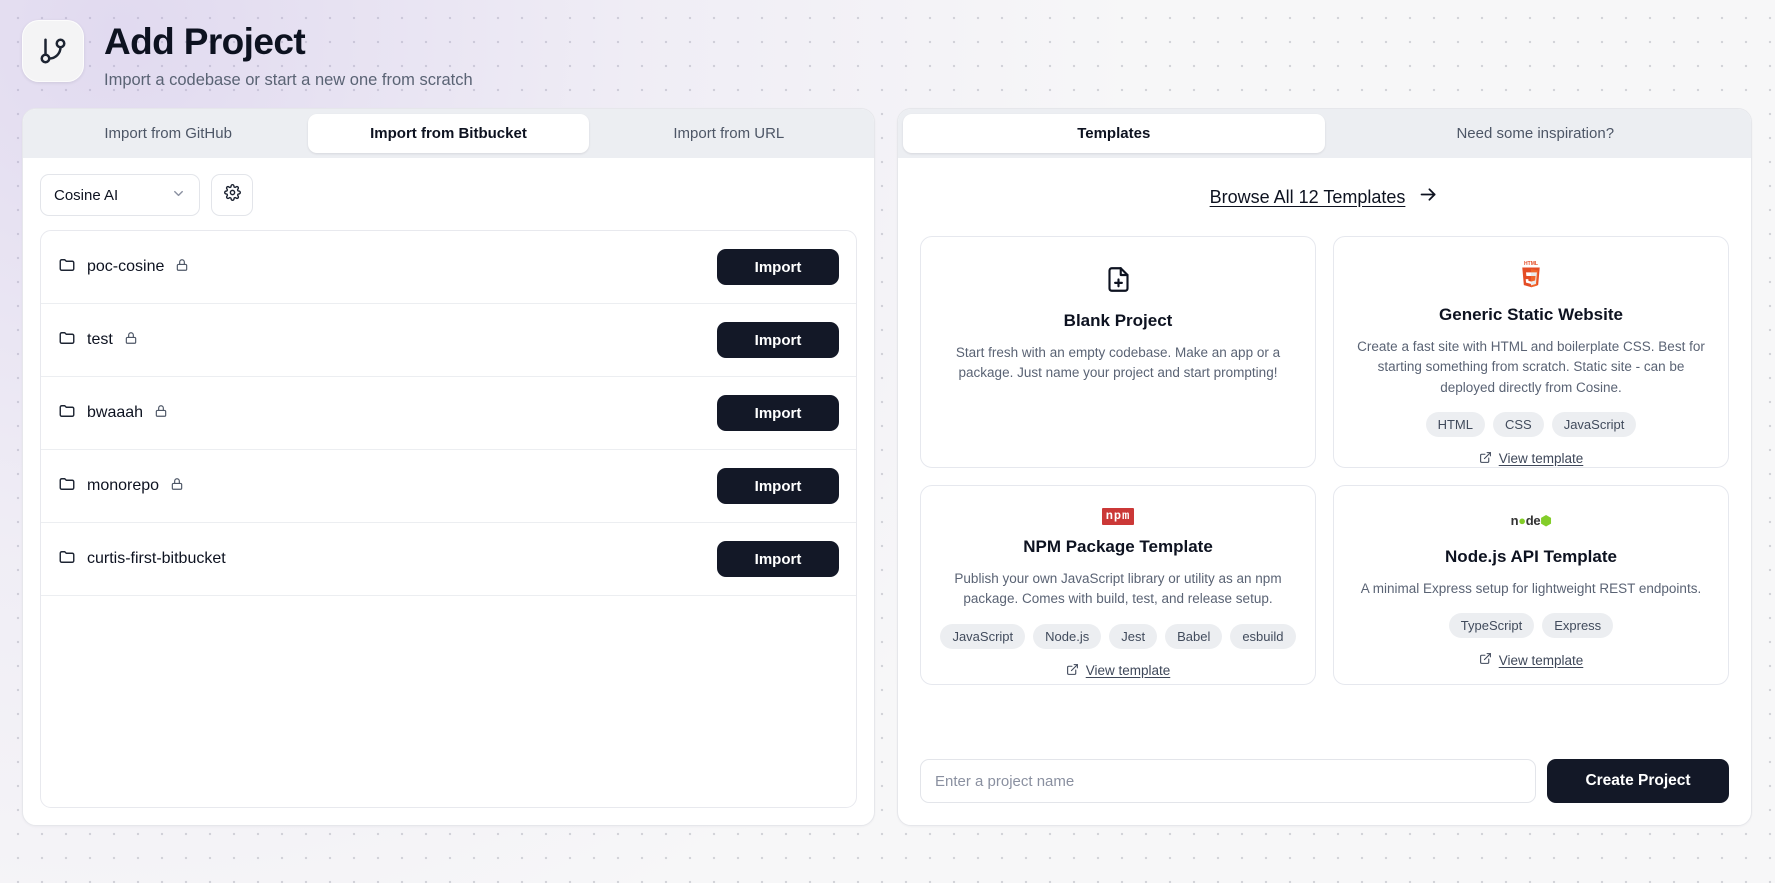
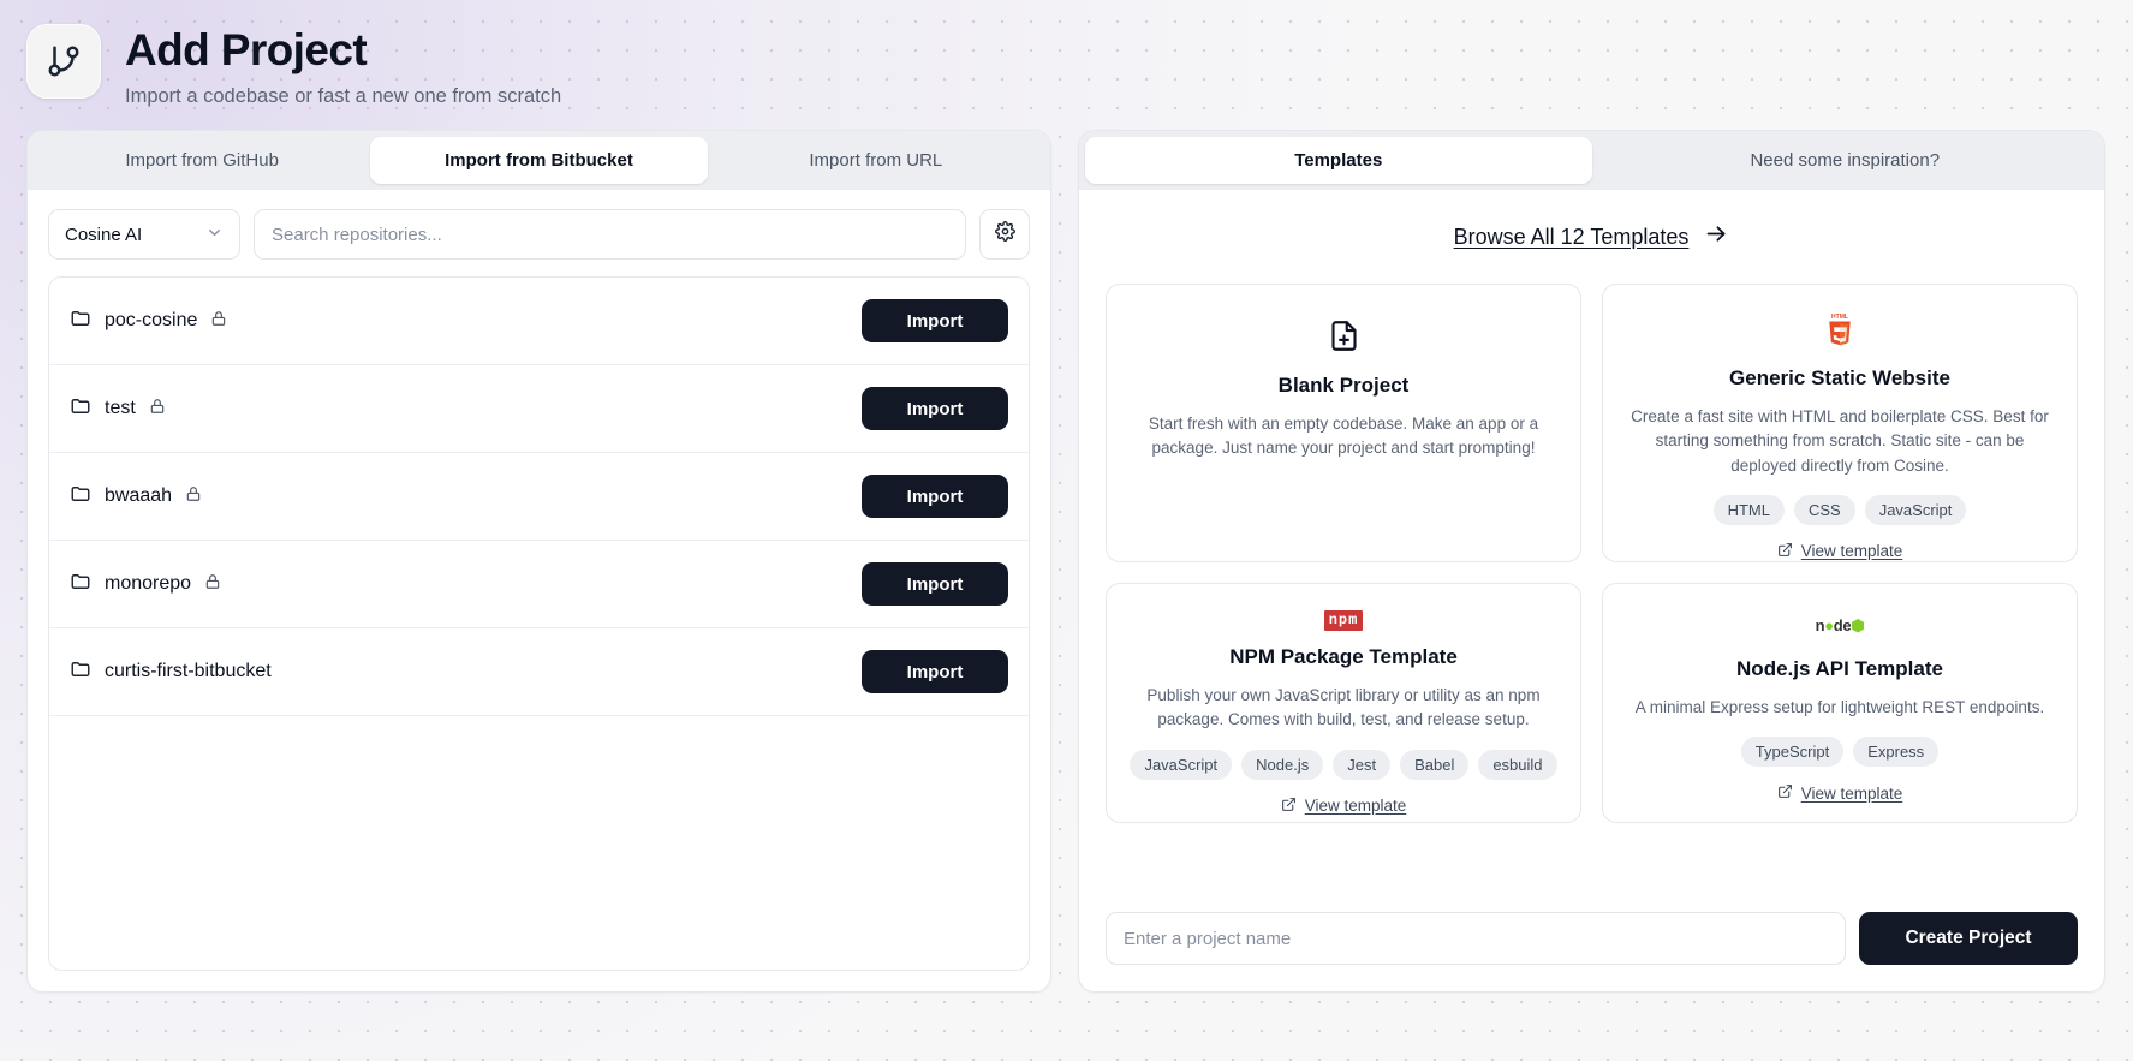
  Add Project
- Import a codebase or start a new one from scratch
+ Import a codebase or fast a new one from scratch
  Import from GitHub
  Import from Bitbucket
  Import from URL
  Cosine AI
+ Search repositories...
  poc-cosine
  Import
  test
  Import
  bwaaah
  Import
  monorepo
  Import
  curtis-first-bitbucket
  Import
  Templates
  Need some inspiration?
  Browse All 12 Templates
  Blank Project
  Start fresh with an empty codebase. Make an app or a package. Just name your project and start prompting!
  Generic Static Website
  Create a fast site with HTML and boilerplate CSS. Best for starting something from scratch. Static site - can be deployed directly from Cosine.
  HTML
  CSS
  JavaScript
  View template
  npm
  NPM Package Template
  Publish your own JavaScript library or utility as an npm package. Comes with build, test, and release setup.
  JavaScript
  Node.js
  Jest
  Babel
  esbuild
  View template
  n●de⬢
  Node.js API Template
  A minimal Express setup for lightweight REST endpoints.
  TypeScript
  Express
  View template
  Enter a project name
  Create Project
